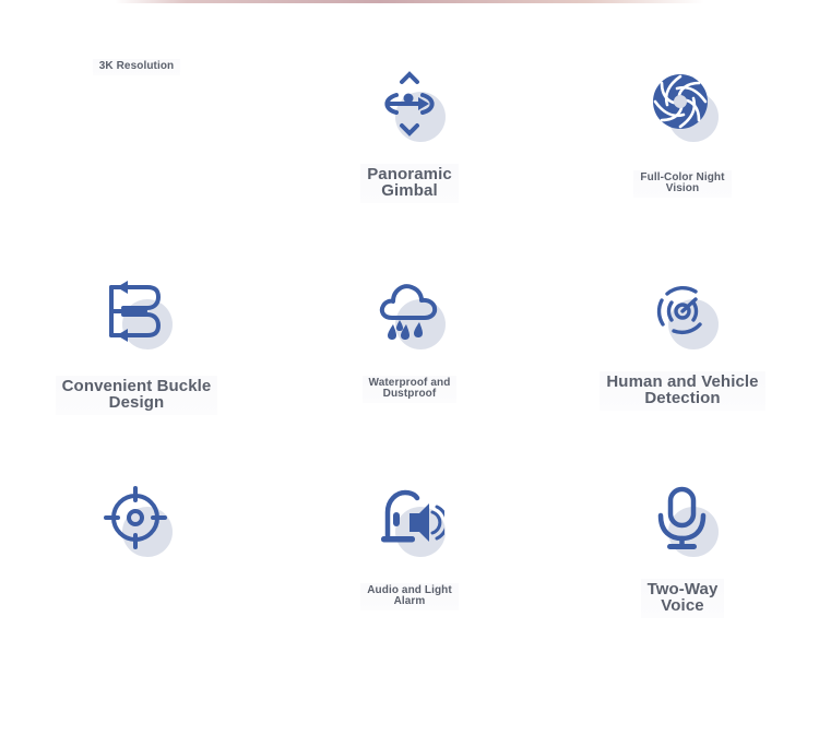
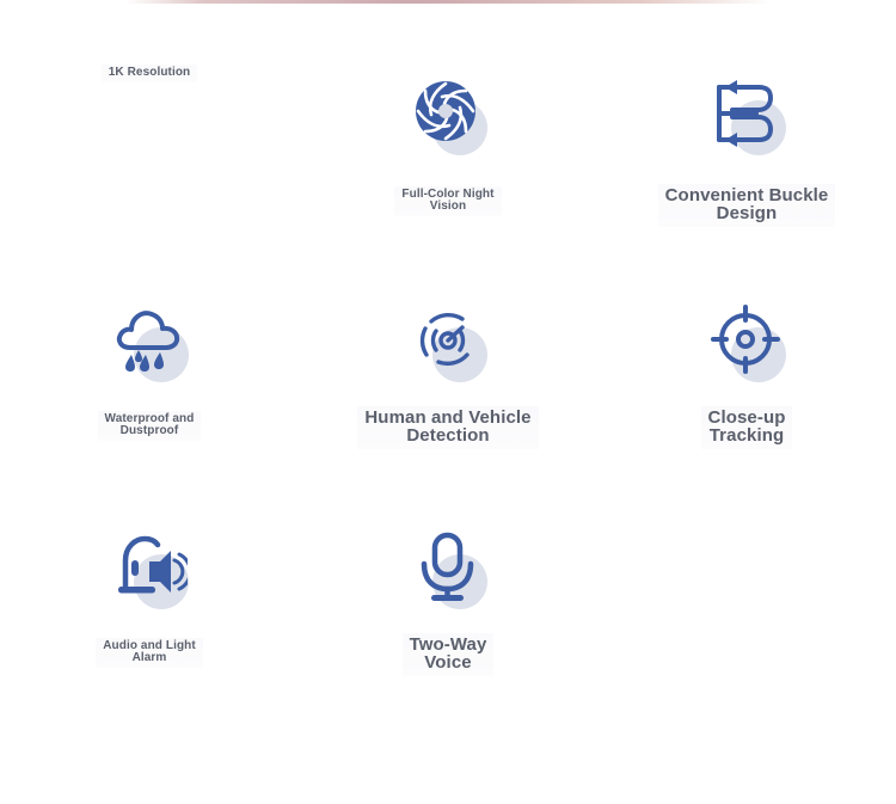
- 3K Resolution
+ 1K Resolution
- Panoramic
- Gimbal
  Full-Color Night
  Vision
  Convenient Buckle
  Design
  Waterproof and
  Dustproof
  Human and Vehicle
  Detection
+ Close-up
+ Tracking
  Audio and Light
  Alarm
  Two-Way
  Voice
